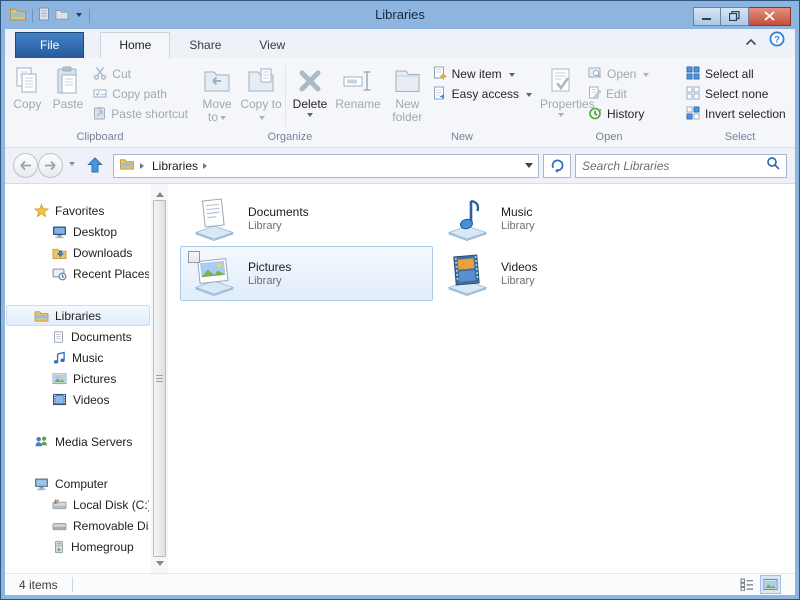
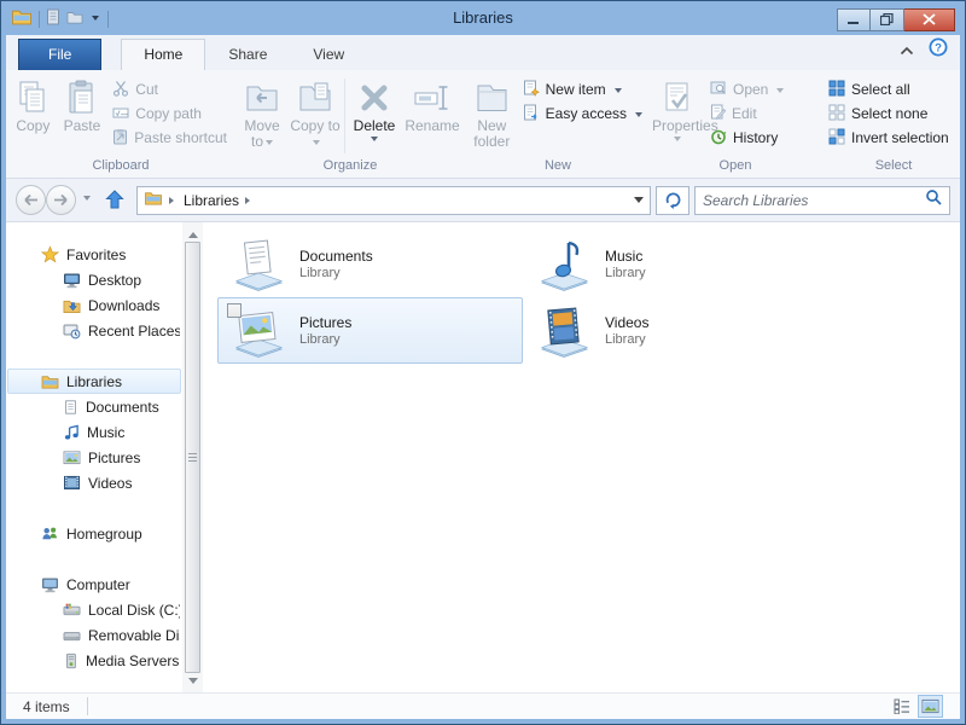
  Libraries
  File
  Home
  Share
  View
  ?
  Copy
  Paste
  Cut
  Copy path
  Paste shortcut
  Clipboard
  Move to
  Copy to
  Delete
  Rename
  Organize
  New folder
  New item
  Easy access
  New
  Properti
  Open
  Edit
  History
  Open
  Select all
  Select none
  Invert selection
  Select
  Libraries
  Search Libraries
  Favorites
  Desktop
  Downloads
  Recent Places
  Libraries
  Documents
  Music
  Pictures
  Videos
- Media Servers
+ Homegroup
  Computer
  Local Disk (C:
  Removable Di
- Homegroup
+ Media Servers
  Documents
  Library
  Music
  Library
  Pictures
  Library
  Videos
  Library
  4 items
